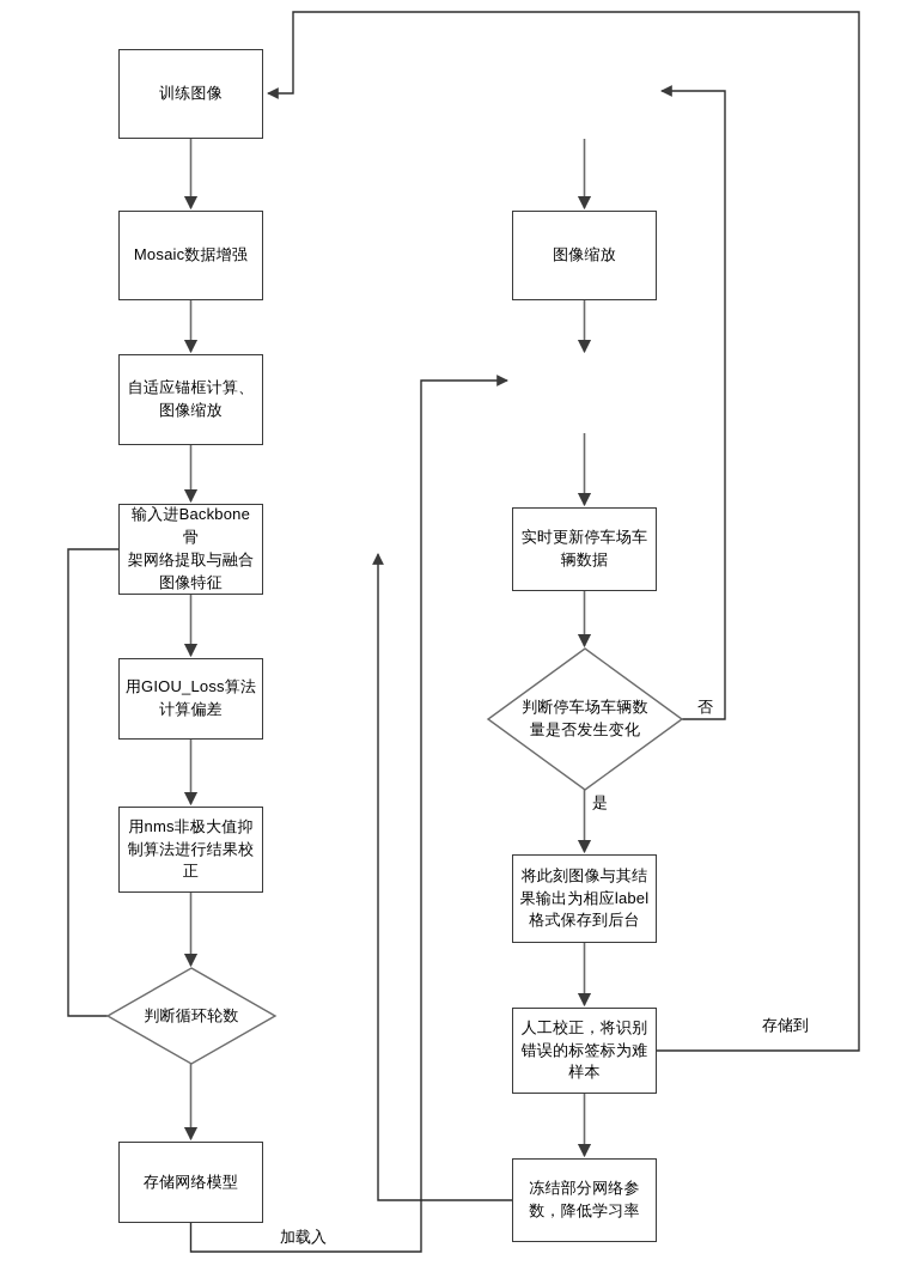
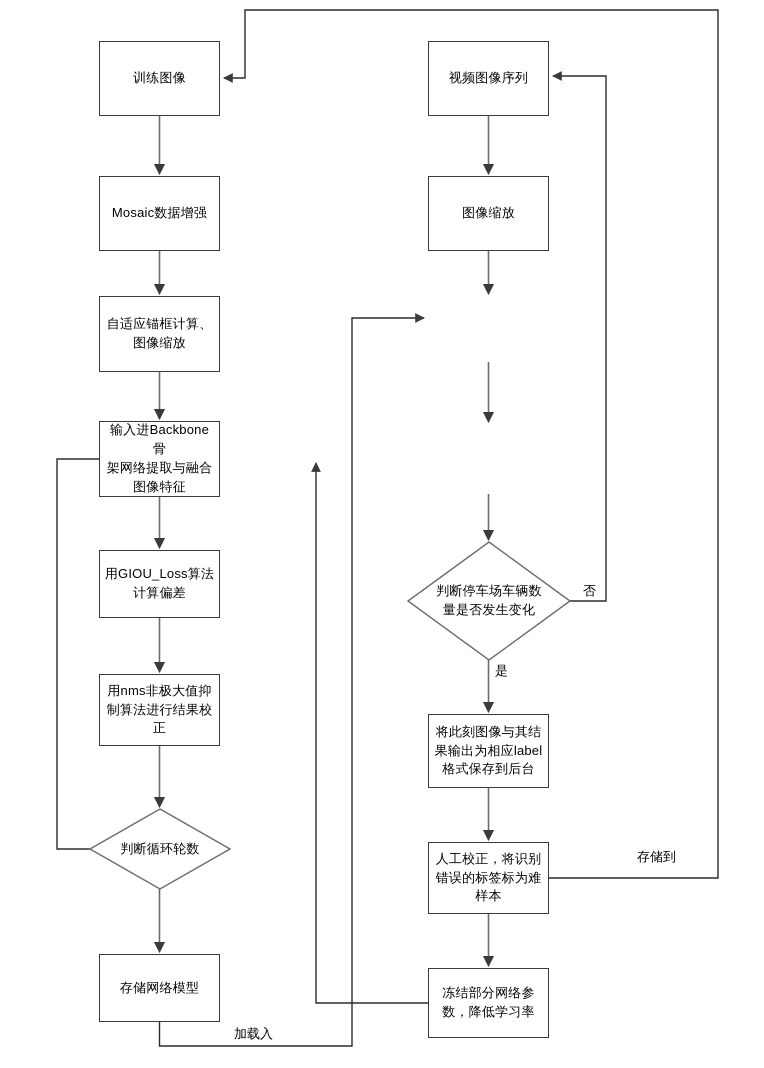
  训练图像
  Mosaic数据增强
  自适应锚框计算、
  图像缩放
  输入进Backbone骨
  架网络提取与融合
  图像特征
  用GIOU_Loss算法
  计算偏差
  用nms非极大值抑
  制算法进行结果校
  正
  判断循环轮数
  存储网络模型
+ 视频图像序列
  图像缩放
- 实时更新停车场车
- 辆数据
  判断停车场车辆数
  量是否发生变化
  将此刻图像与其结
  果输出为相应label
  格式保存到后台
  人工校正，将识别
  错误的标签标为难
  样本
  冻结部分网络参
  数，降低学习率
  否
  是
  存储到
  加载入
